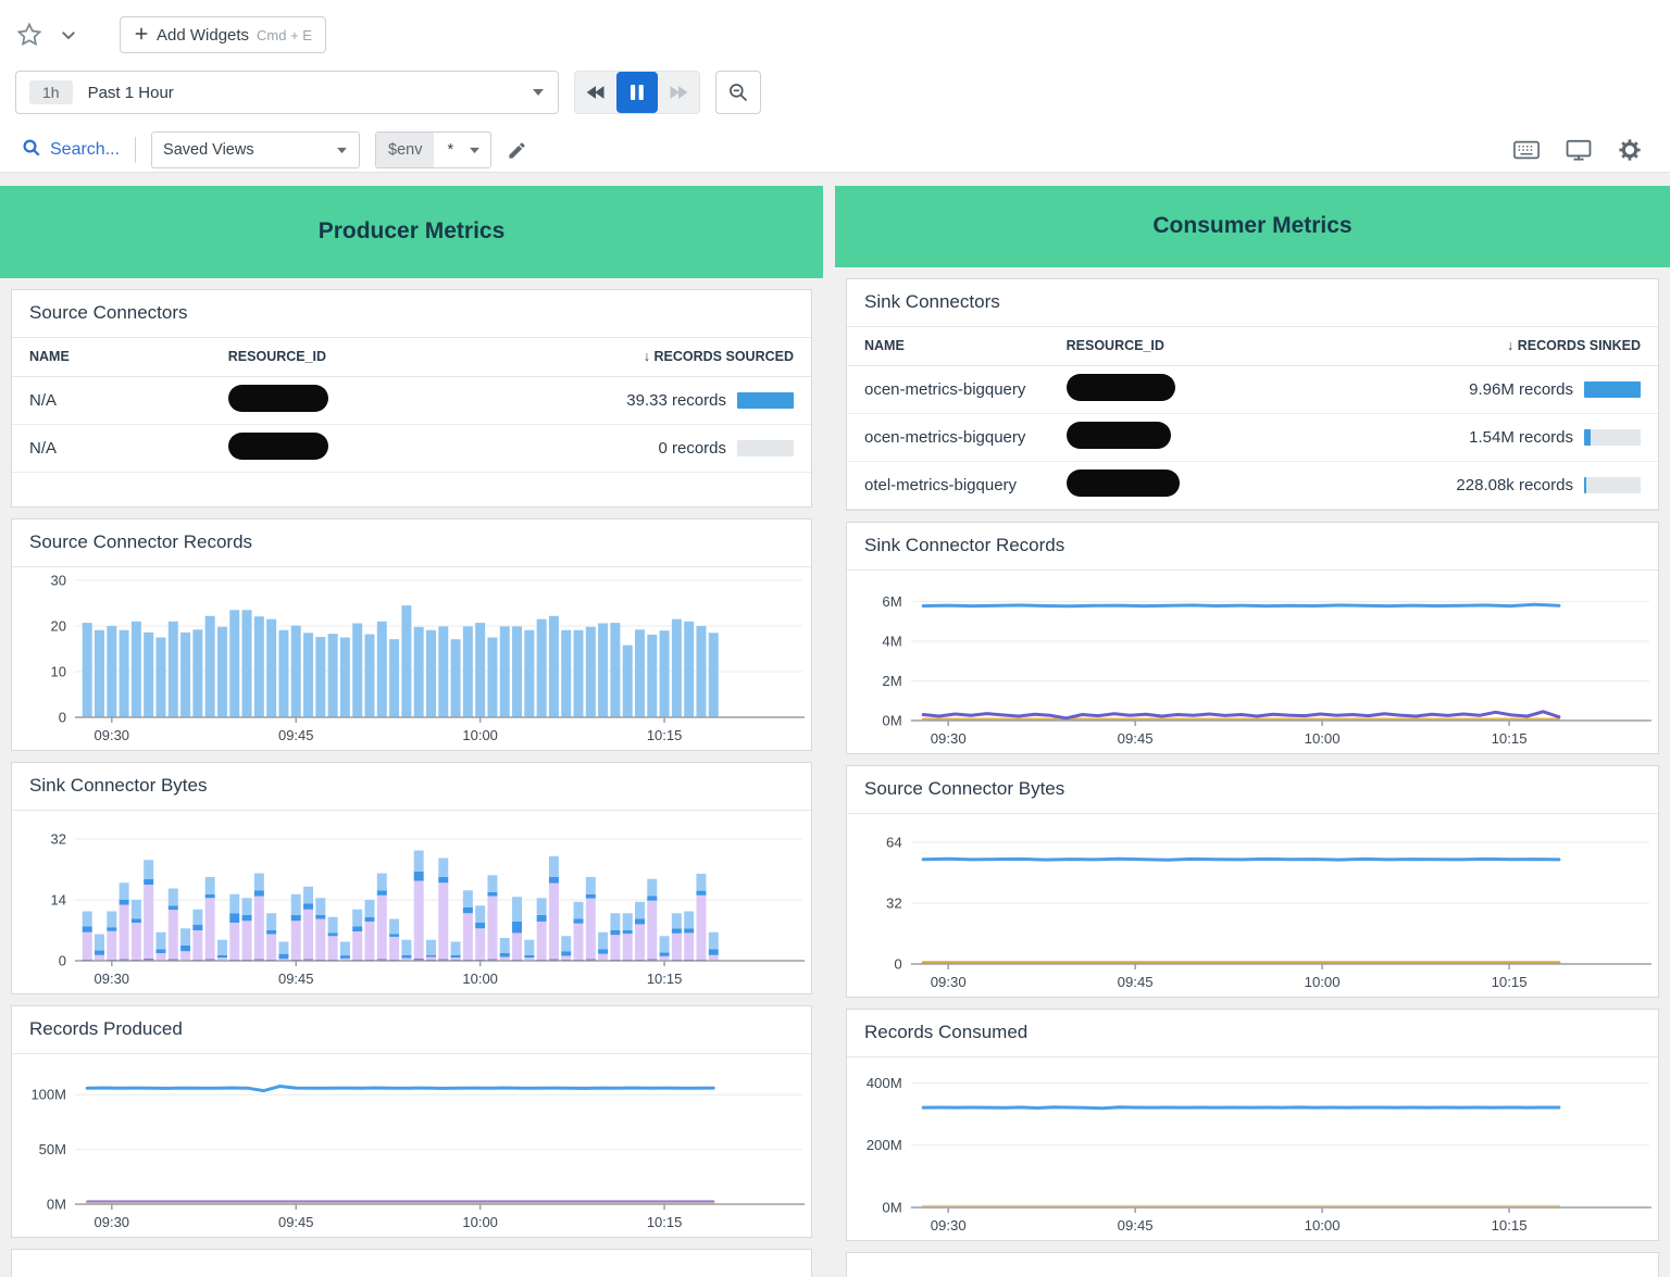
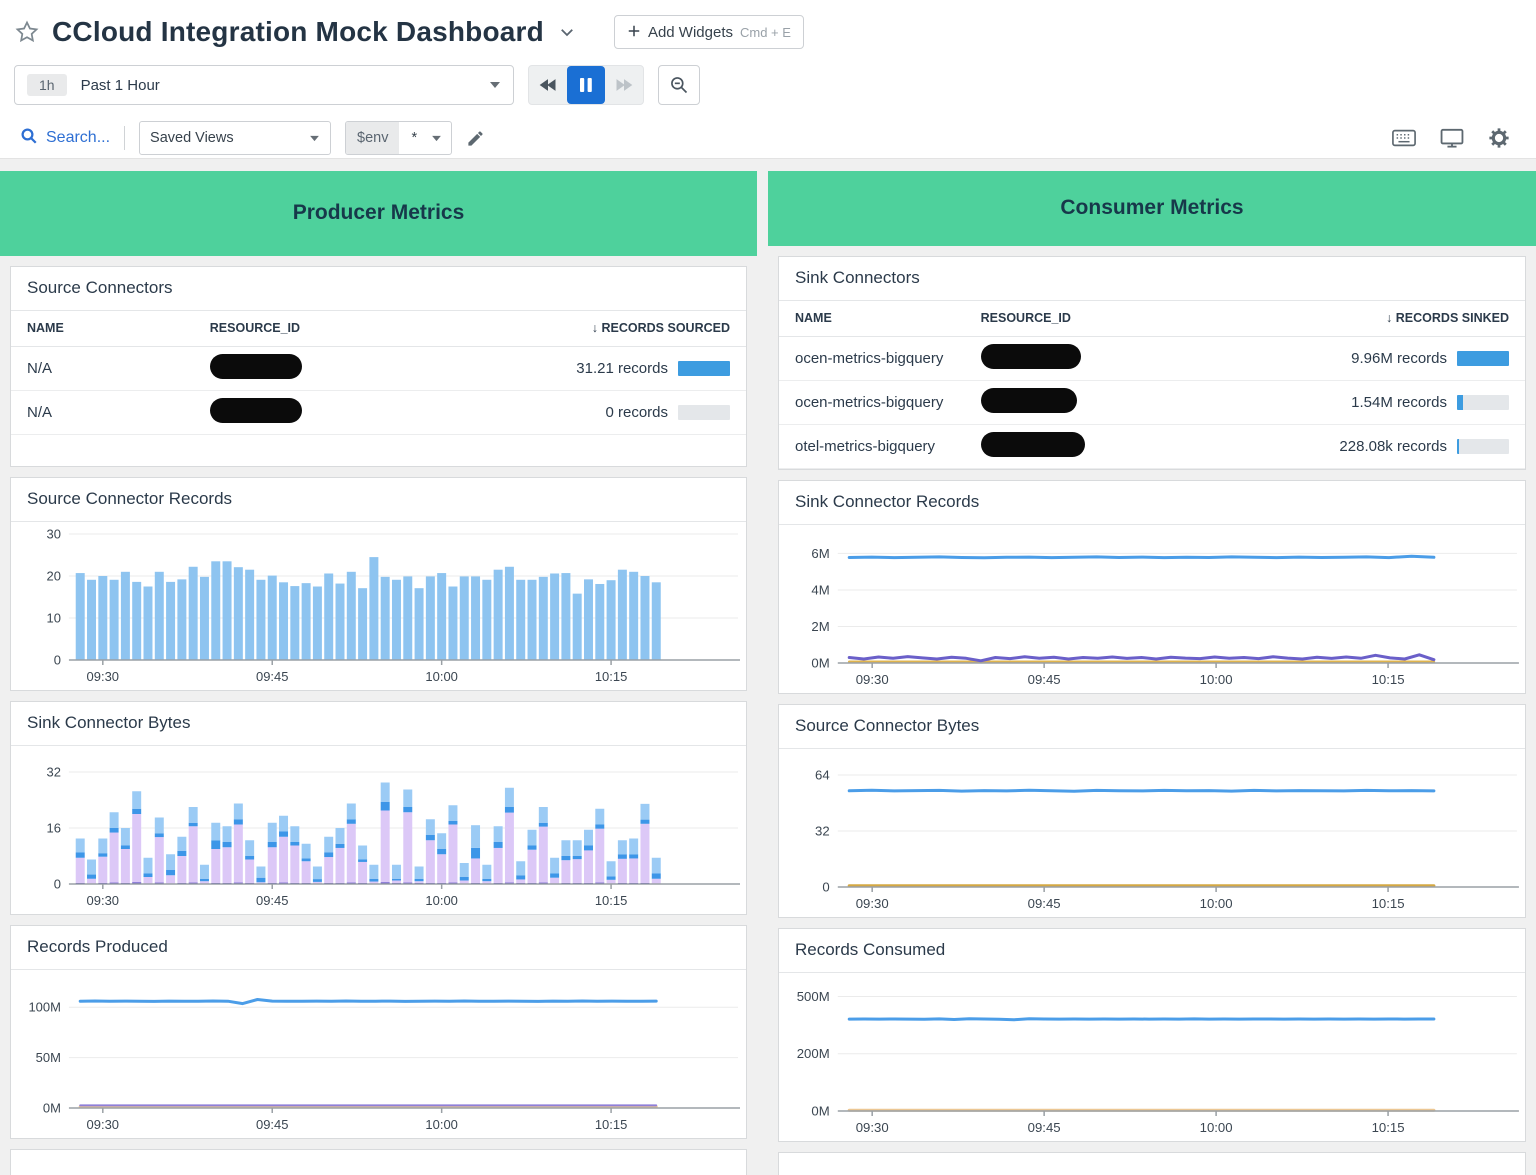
+ CCloud Integration Mock Dashboard
  Add Widgets
  Cmd + E
  1h
  Past 1 Hour
  Search...
  Saved Views
  $env
  *
  Producer Metrics
  Source Connectors
  NAME
  RESOURCE_ID
  ↓ RECORDS SOURCED
  N/A
- 39.33 records
+ 31.21 records
  N/A
  0 records
  Source Connector Records
  0
  10
  20
  30
  09:30
  09:45
  10:00
  10:15
  Sink Connector Bytes
  0
- 14
+ 16
  32
  09:30
  09:45
  10:00
  10:15
  Records Produced
  0M
  50M
  100M
  09:30
  09:45
  10:00
  10:15
  Consumer Metrics
  Sink Connectors
  NAME
  RESOURCE_ID
  ↓ RECORDS SINKED
  ocen-metrics-bigquery
  9.96M records
  ocen-metrics-bigquery
  1.54M records
  otel-metrics-bigquery
  228.08k records
  Sink Connector Records
  0M
  2M
  4M
  6M
  09:30
  09:45
  10:00
  10:15
  Source Connector Bytes
  0
  32
  64
  09:30
  09:45
  10:00
  10:15
  Records Consumed
  0M
  200M
- 400M
+ 500M
  09:30
  09:45
  10:00
  10:15
